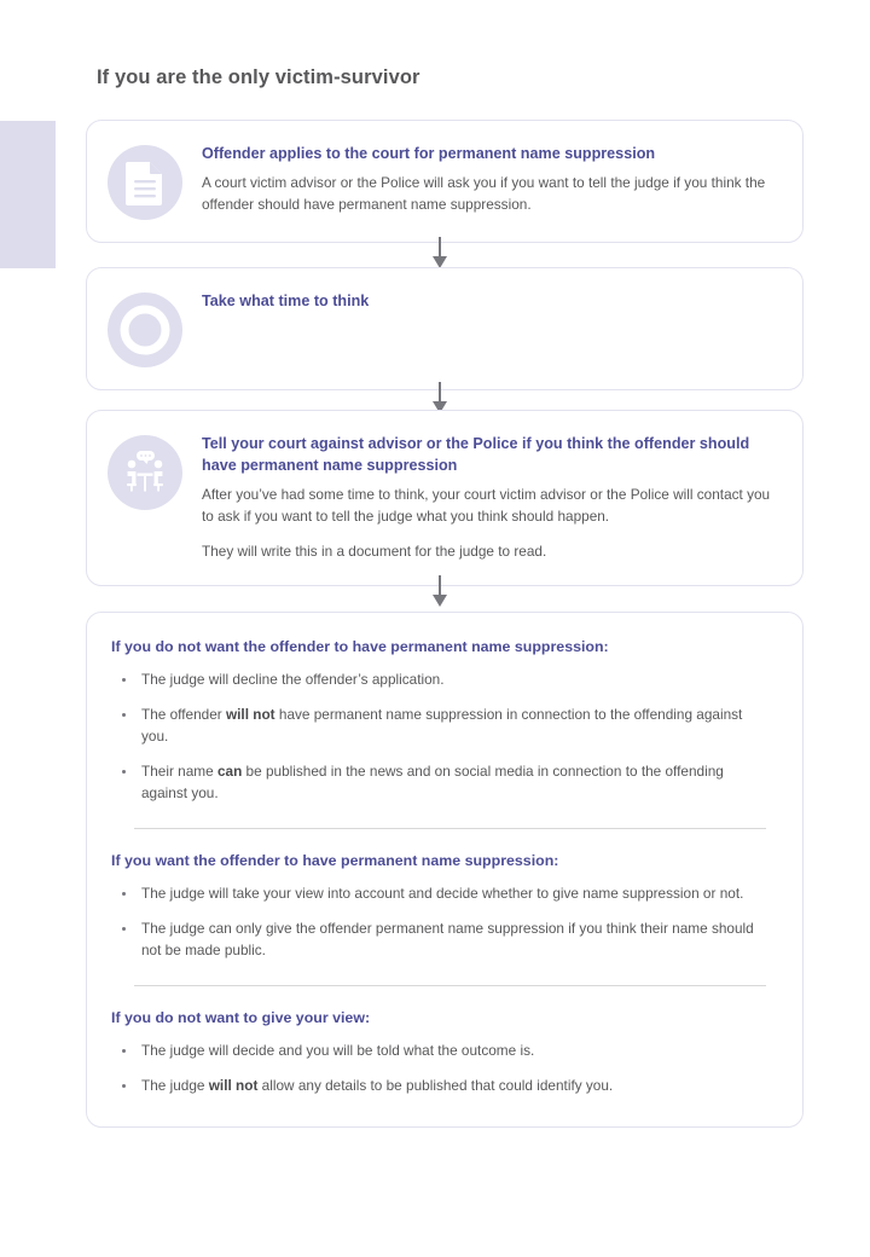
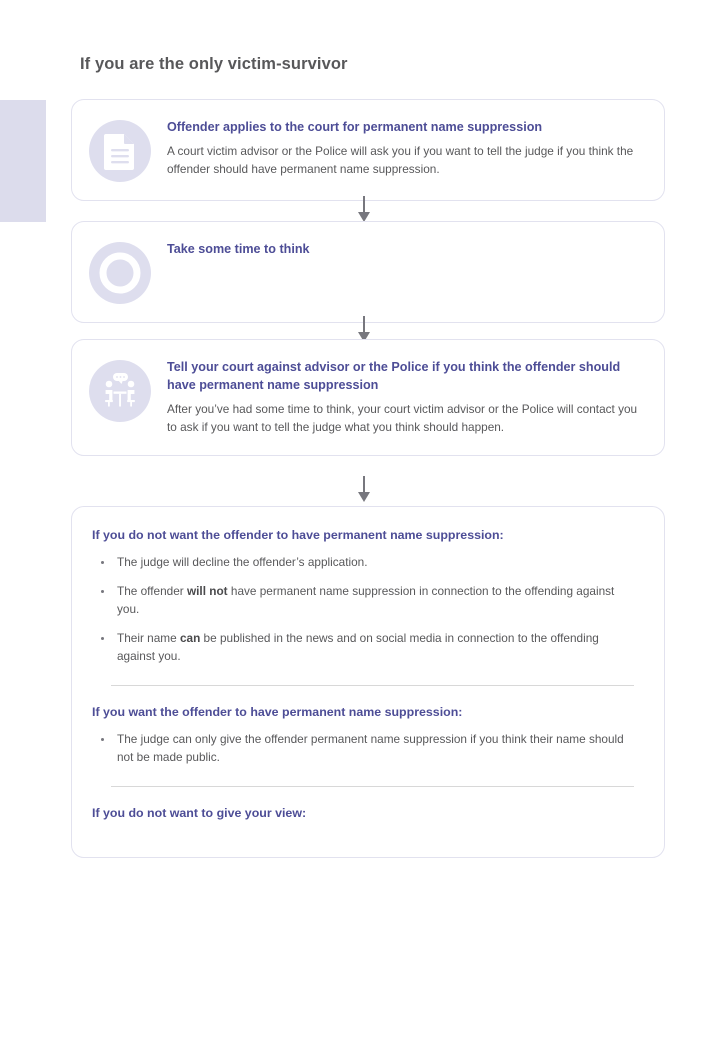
  If you are the only victim-survivor
  Offender applies to the court for permanent name suppression
  A court victim advisor or the Police will ask you if you want to tell the judge if you think the offender should have permanent name suppression.
- Take what time to think
+ Take some time to think
  Tell your court against advisor or the Police if you think the offender should have permanent name suppression
  After you’ve had some time to think, your court victim advisor or the Police will contact you to ask if you want to tell the judge what you think should happen.
- They will write this in a document for the judge to read.
  If you do not want the offender to have permanent name suppression:
  The judge will decline the offender’s application.
  The offender will not have permanent name suppression in connection to the offending against you.
  Their name can be published in the news and on social media in connection to the offending against you.
  If you want the offender to have permanent name suppression:
- The judge will take your view into account and decide whether to give name suppression or not.
  The judge can only give the offender permanent name suppression if you think their name should not be made public.
  If you do not want to give your view:
- The judge will decide and you will be told what the outcome is.
- The judge will not allow any details to be published that could identify you.
